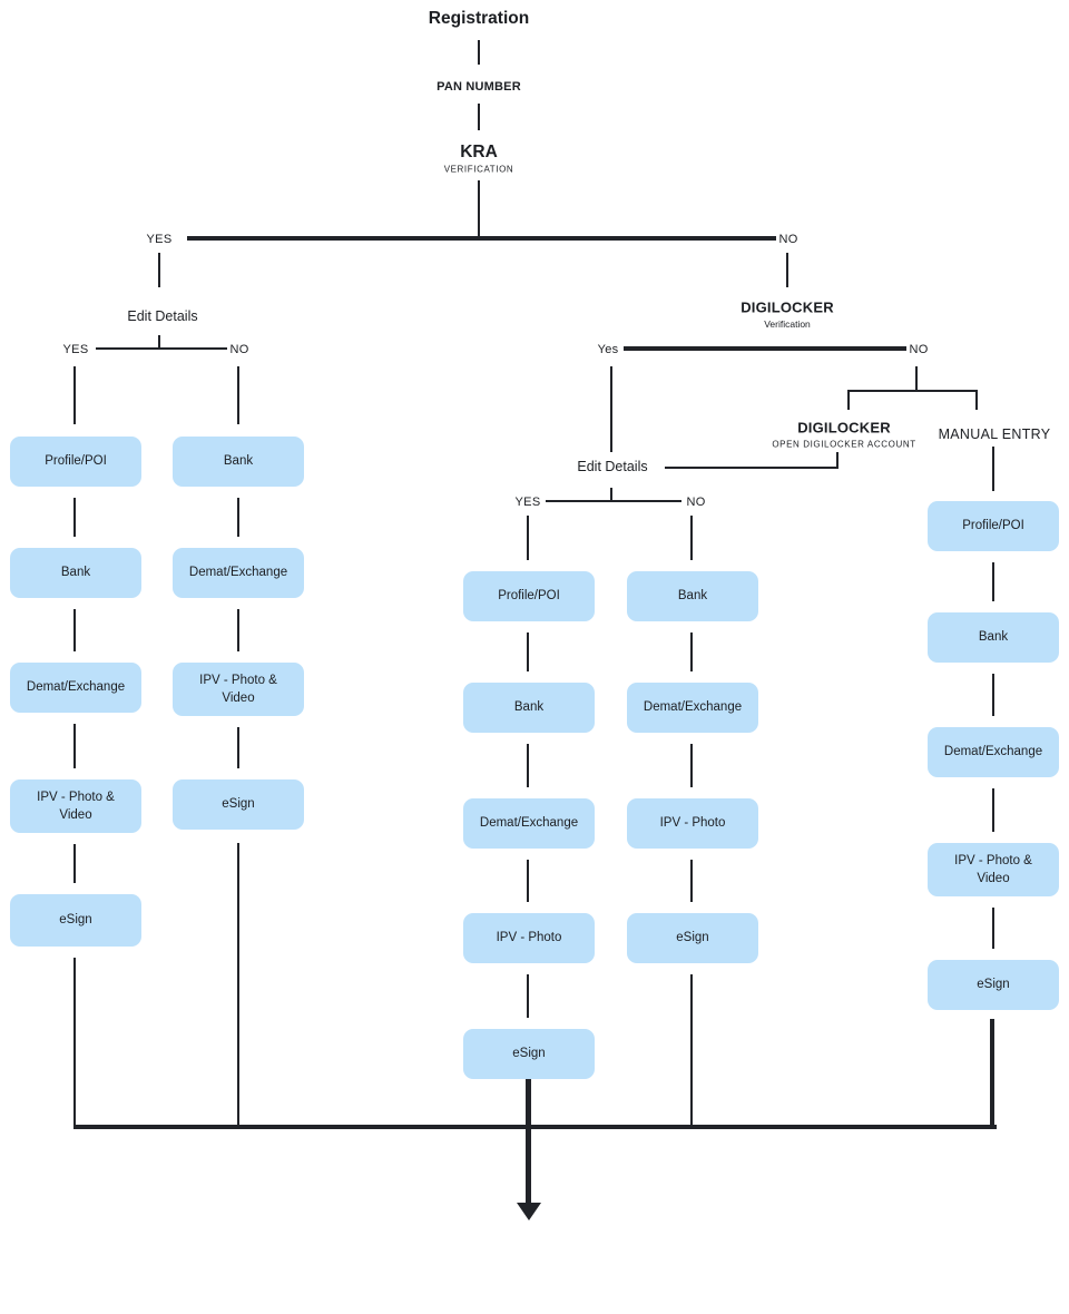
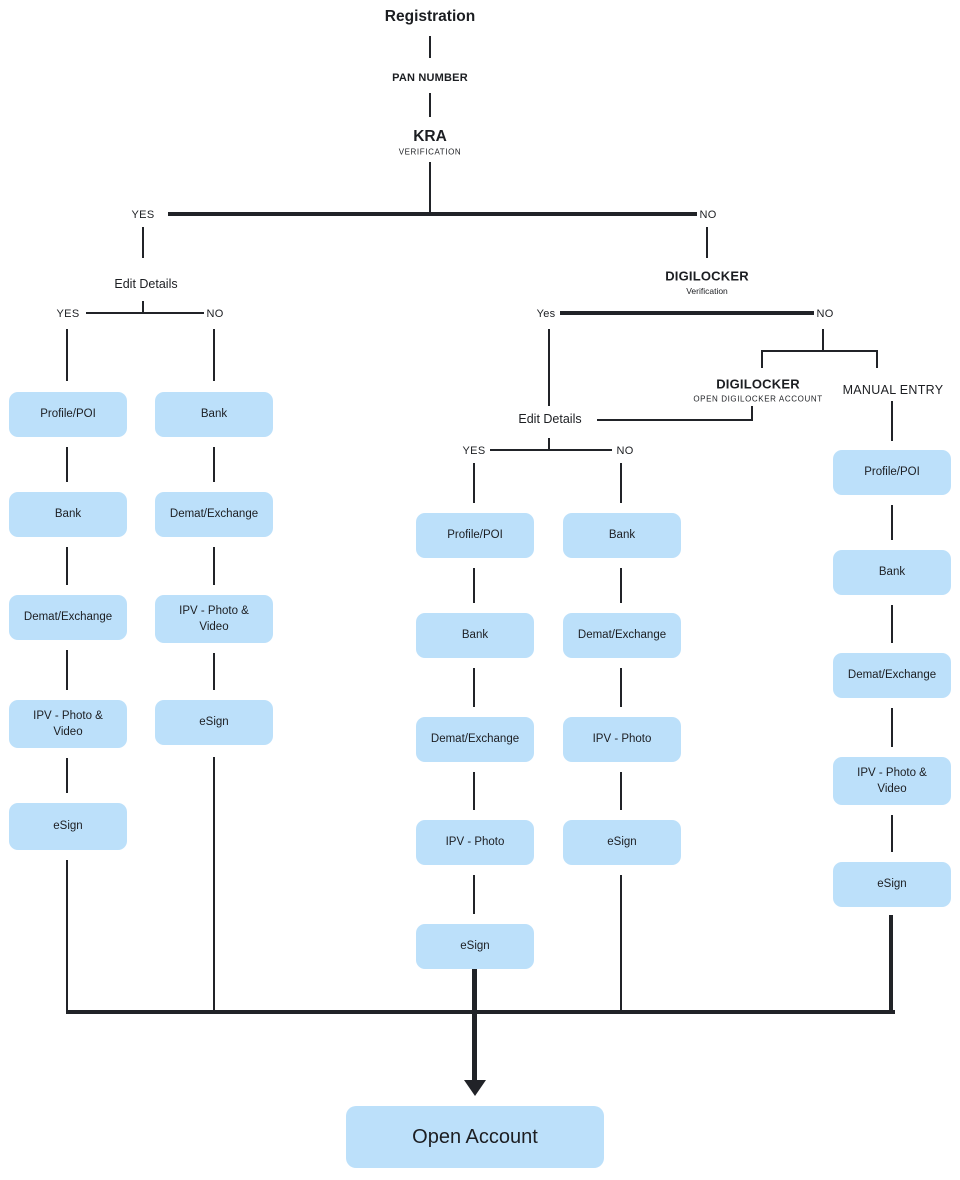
  Registration
  PAN NUMBER
  KRA
  VERIFICATION
  YES
  NO
  Edit Details
  YES
  NO
  Profile/POI
  Bank
  Demat/Exchange
  IPV - Photo & Video
  eSign
  Bank
  Demat/Exchange
  IPV - Photo & Video
  eSign
  DIGILOCKER
  Verification
  Yes
  NO
  Edit Details
  DIGILOCKER
  OPEN DIGILOCKER ACCOUNT
  MANUAL ENTRY
  YES
  NO
  Profile/POI
  Bank
  Demat/Exchange
  IPV - Photo
  eSign
  Bank
  Demat/Exchange
  IPV - Photo
  eSign
  Profile/POI
  Bank
  Demat/Exchange
  IPV - Photo & Video
  eSign
+ Open Account
